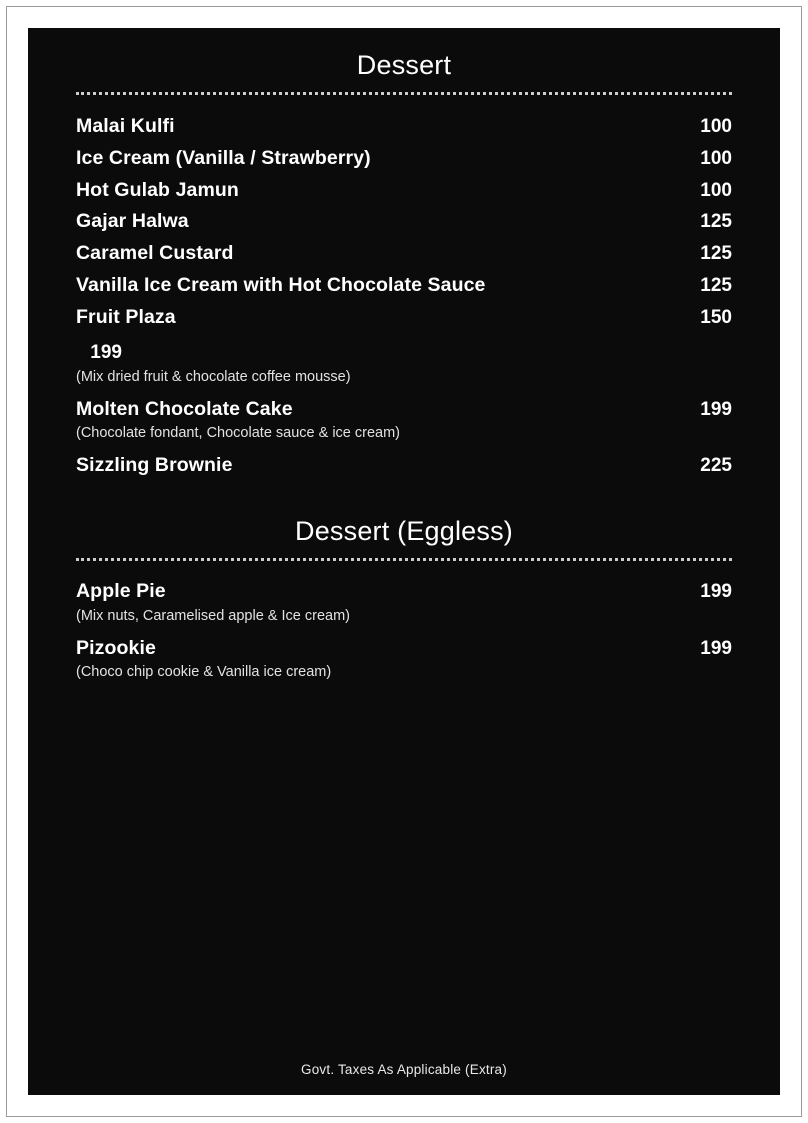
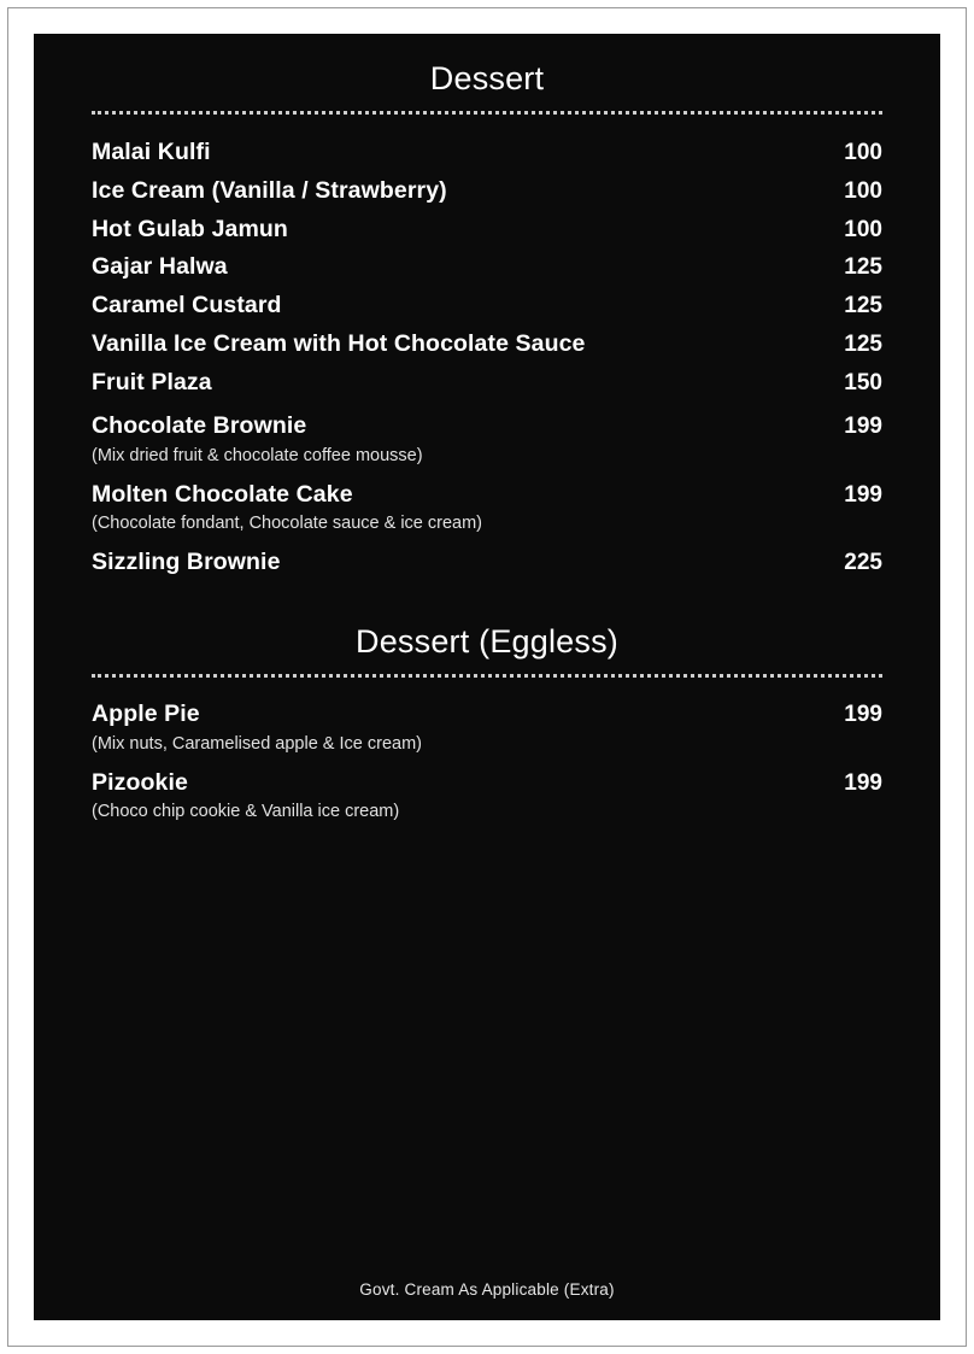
  Dessert
  Malai Kulfi
  100
  Ice Cream (Vanilla / Strawberry)
  100
  Hot Gulab Jamun
  100
  Gajar Halwa
  125
  Caramel Custard
  125
  Vanilla Ice Cream with Hot Chocolate Sauce
  125
  Fruit Plaza
  150
+ Chocolate Brownie
  199
  (Mix dried fruit & chocolate coffee mousse)
  Molten Chocolate Cake
  199
  (Chocolate fondant, Chocolate sauce & ice cream)
  Sizzling Brownie
  225
  Dessert (Eggless)
  Apple Pie
  199
  (Mix nuts, Caramelised apple & Ice cream)
  Pizookie
  199
  (Choco chip cookie & Vanilla ice cream)
- Govt. Taxes As Applicable (Extra)
+ Govt. Cream As Applicable (Extra)
